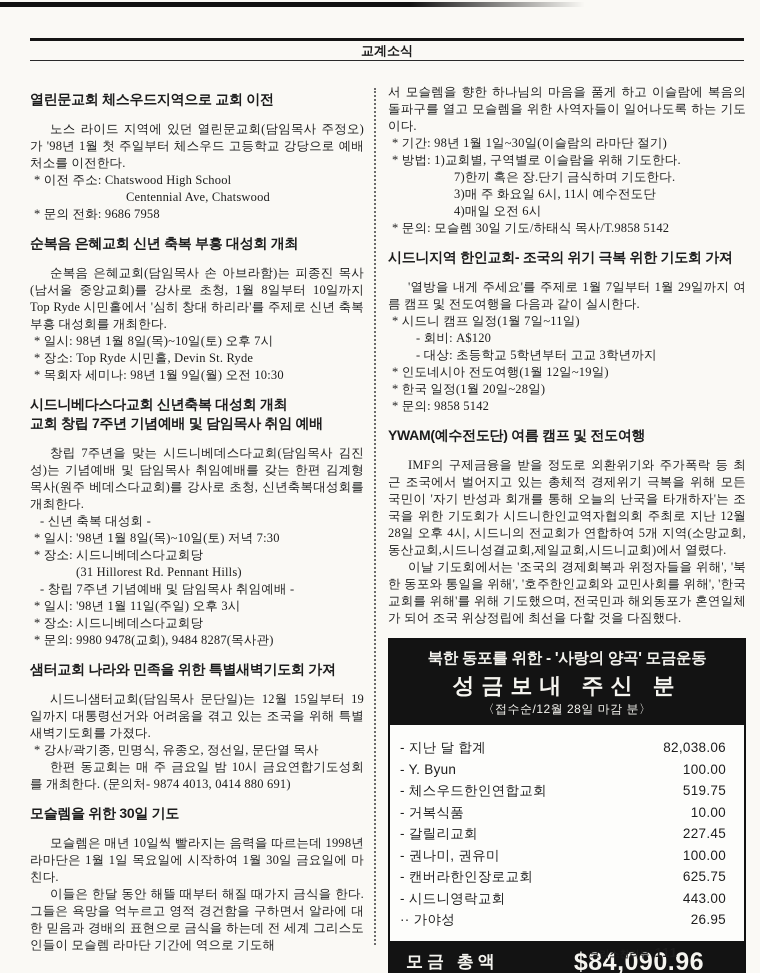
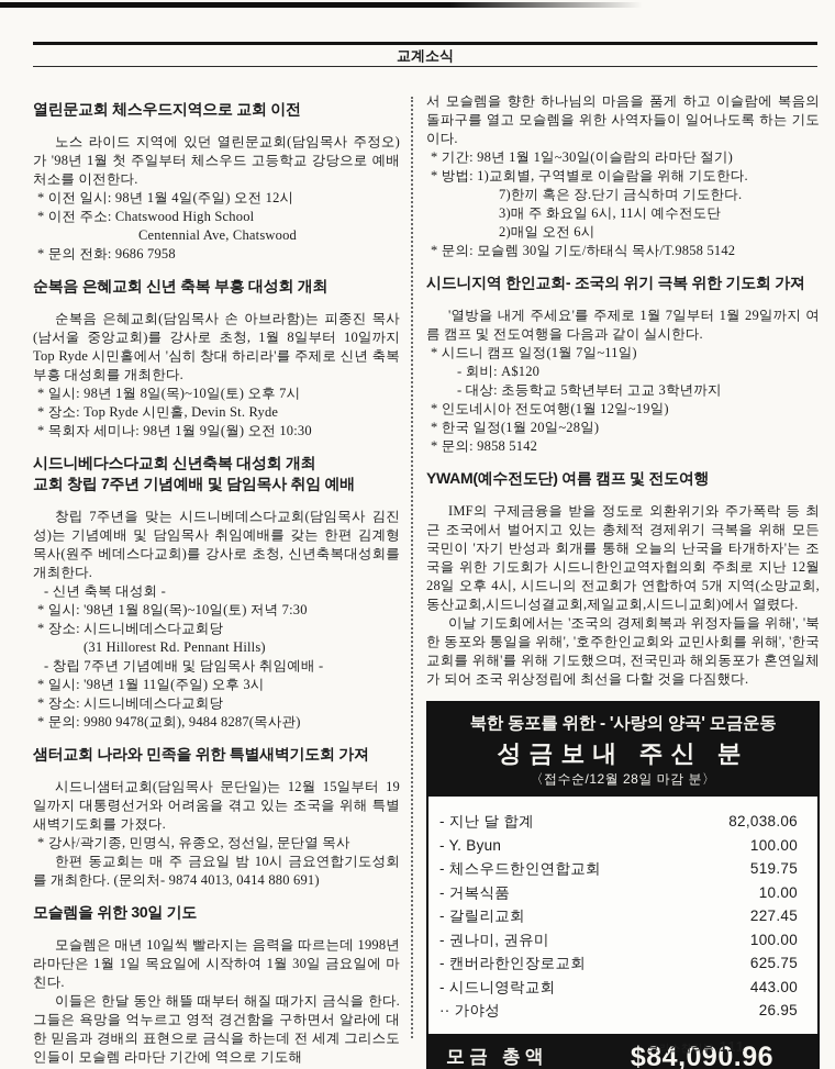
  교계소식
  열린문교회 체스우드지역으로 교회 이전
  노스 라이드 지역에 있던 열린문교회(담임목사 주정오)가 '98년 1월 첫 주일부터 체스우드 고등학교 강당으로 예배 처소를 이전한다.
+ * 이전 일시: 98년 1월 4일(주일) 오전 12시
  * 이전 주소: Chatswood High School
  Centennial Ave, Chatswood
  * 문의 전화: 9686 7958
  순복음 은혜교회 신년 축복 부흥 대성회 개최
  순복음 은혜교회(담임목사 손 아브라함)는 피종진 목사(남서울 중앙교회)를 강사로 초청, 1월 8일부터 10일까지 Top Ryde 시민홀에서 '심히 창대 하리라'를 주제로 신년 축복 부흥 대성회를 개최한다.
  * 일시: 98년 1월 8일(목)~10일(토) 오후 7시
  * 장소: Top Ryde 시민홀, Devin St. Ryde
  * 목회자 세미나: 98년 1월 9일(월) 오전 10:30
  시드니베다스다교회 신년축복 대성회 개최
  교회 창립 7주년 기념예배 및 담임목사 취임 예배
  창립 7주년을 맞는 시드니베데스다교회(담임목사 김진성)는 기념예배 및 담임목사 취임예배를 갖는 한편 김계형 목사(원주 베데스다교회)를 강사로 초청, 신년축복대성회를 개최한다.
  - 신년 축복 대성회 -
  * 일시: '98년 1월 8일(목)~10일(토) 저녁 7:30
  * 장소: 시드니베데스다교회당
  (31 Hillorest Rd. Pennant Hills)
  - 창립 7주년 기념예배 및 담임목사 취임예배 -
  * 일시: '98년 1월 11일(주일) 오후 3시
  * 장소: 시드니베데스다교회당
  * 문의: 9980 9478(교회), 9484 8287(목사관)
  샘터교회 나라와 민족을 위한 특별새벽기도회 가져
  시드니샘터교회(담임목사 문단일)는 12월 15일부터 19일까지 대통령선거와 어려움을 겪고 있는 조국을 위해 특별새벽기도회를 가졌다.
  * 강사/곽기종, 민명식, 유종오, 정선일, 문단열 목사
  한편 동교회는 매 주 금요일 밤 10시 금요연합기도성회를 개최한다. (문의처- 9874 4013, 0414 880 691)
  모슬렘을 위한 30일 기도
  모슬렘은 매년 10일씩 빨라지는 음력을 따르는데 1998년 라마단은 1월 1일 목요일에 시작하여 1월 30일 금요일에 마친다.
  이들은 한달 동안 해뜰 때부터 해질 때가지 금식을 한다. 그들은 욕망을 억누르고 영적 경건함을 구하면서 알라에 대한 믿음과 경배의 표현으로 금식을 하는데 전 세계 그리스도인들이 모슬렘 라마단 기간에 역으로 기도해
  서 모슬렘을 향한 하나님의 마음을 품게 하고 이슬람에 복음의 돌파구를 열고 모슬렘을 위한 사역자들이 일어나도록 하는 기도이다.
  * 기간: 98년 1월 1일~30일(이슬람의 라마단 절기)
  * 방법: 1)교회별, 구역별로 이슬람을 위해 기도한다.
  7)한끼 혹은 장.단기 금식하며 기도한다.
  3)매 주 화요일 6시, 11시 예수전도단
- 4)매일 오전 6시
+ 2)매일 오전 6시
  * 문의: 모슬렘 30일 기도/하태식 목사/T.9858 5142
  시드니지역 한인교회- 조국의 위기 극복 위한 기도회 가져
  '열방을 내게 주세요'를 주제로 1월 7일부터 1월 29일까지 여름 캠프 및 전도여행을 다음과 같이 실시한다.
  * 시드니 캠프 일정(1월 7일~11일)
  - 회비: A$120
  - 대상: 초등학교 5학년부터 고교 3학년까지
  * 인도네시아 전도여행(1월 12일~19일)
  * 한국 일정(1월 20일~28일)
  * 문의: 9858 5142
  YWAM(예수전도단) 여름 캠프 및 전도여행
  IMF의 구제금융을 받을 정도로 외환위기와 주가폭락 등 최근 조국에서 벌어지고 있는 총체적 경제위기 극복을 위해 모든 국민이 '자기 반성과 회개를 통해 오늘의 난국을 타개하자'는 조국을 위한 기도회가 시드니한인교역자협의회 주최로 지난 12월 28일 오후 4시, 시드니의 전교회가 연합하여 5개 지역(소망교회,동산교회,시드니성결교회,제일교회,시드니교회)에서 열렸다.
  이날 기도회에서는 '조국의 경제회복과 위정자들을 위해', '북한 동포와 통일을 위해', '호주한인교회와 교민사회를 위해', '한국교회를 위해'를 위해 기도했으며, 전국민과 해외동포가 혼연일체가 되어 조국 위상정립에 최선을 다할 것을 다짐했다.
  북한 동포를 위한 - '사랑의 양곡' 모금운동
  성금보내 주신 분
  〈접수순/12월 28일 마감 분〉
  - 지난 달 합계
  82,038.06
  - Y. Byun
  100.00
  - 체스우드한인연합교회
  519.75
  - 거복식품
  10.00
  - 갈릴리교회
  227.45
  - 권나미, 권유미
  100.00
  - 캔버라한인장로교회
  625.75
  - 시드니영락교회
  443.00
  ·· 가야성
  26.95
  모금 총액
  $84,090.96
  크리스찬리뷰
  111
